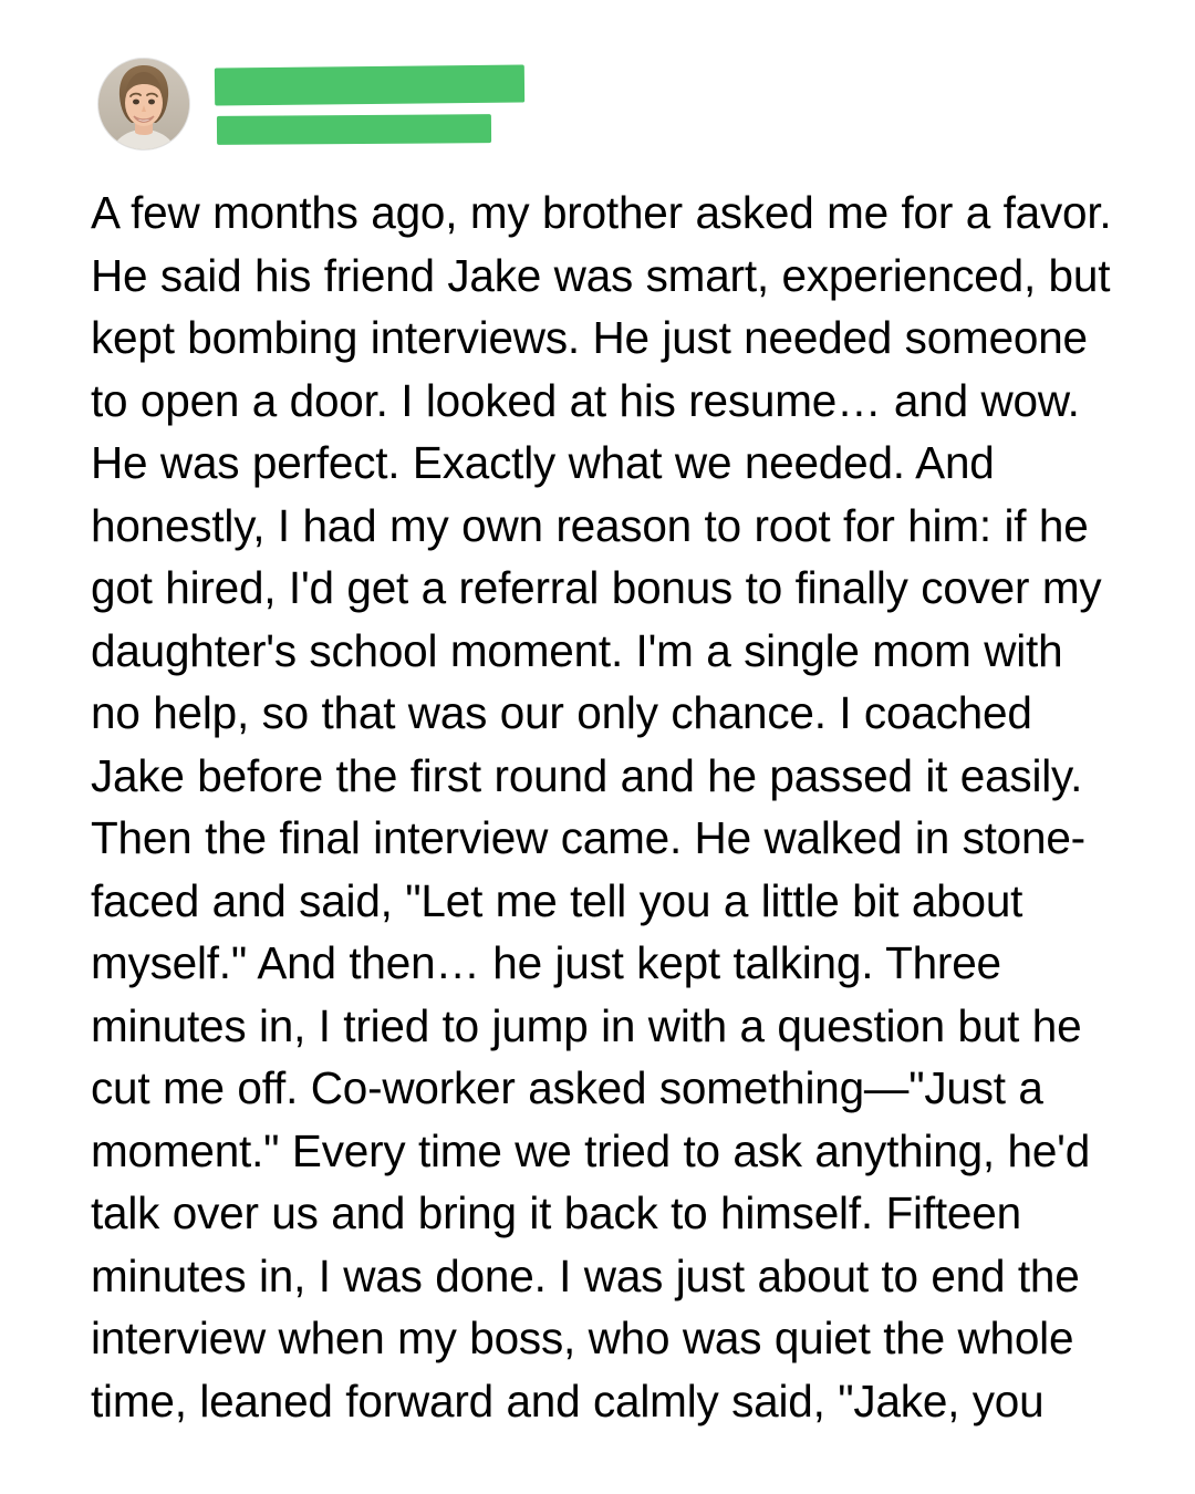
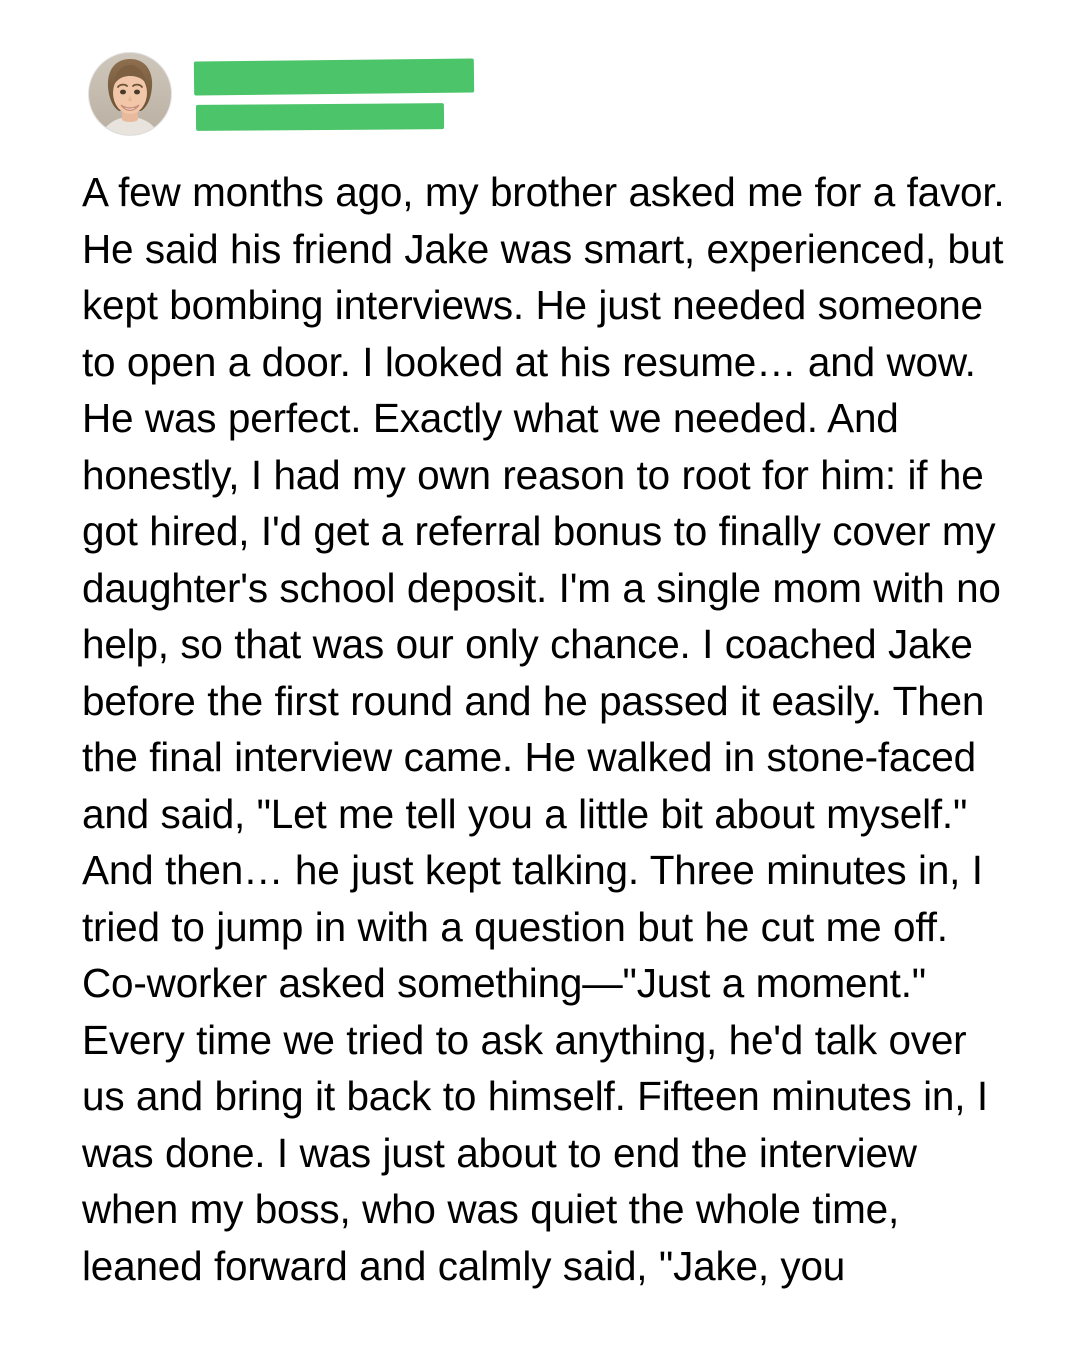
- A few months ago, my brother asked me for a favor. He said his friend Jake was smart, experienced, but kept bombing interviews. He just needed someone to open a door. I looked at his resume… and wow. He was perfect. Exactly what we needed. And honestly, I had my own reason to root for him: if he got hired, I'd get a referral bonus to finally cover my daughter's school moment. I'm a single mom with no help, so that was our only chance. I coached Jake before the first round and he passed it easily. Then the final interview came. He walked in stone-faced and said, "Let me tell you a little bit about myself." And then… he just kept talking. Three minutes in, I tried to jump in with a question but he cut me off. Co-worker asked something—"Just a moment." Every time we tried to ask anything, he'd talk over us and bring it back to himself. Fifteen minutes in, I was done. I was just about to end the interview when my boss, who was quiet the whole time, leaned forward and calmly said, "Jake, you
+ A few months ago, my brother asked me for a favor. He said his friend Jake was smart, experienced, but kept bombing interviews. He just needed someone to open a door. I looked at his resume… and wow. He was perfect. Exactly what we needed. And honestly, I had my own reason to root for him: if he got hired, I'd get a referral bonus to finally cover my daughter's school deposit. I'm a single mom with no help, so that was our only chance. I coached Jake before the first round and he passed it easily. Then the final interview came. He walked in stone-faced and said, "Let me tell you a little bit about myself." And then… he just kept talking. Three minutes in, I tried to jump in with a question but he cut me off. Co-worker asked something—"Just a moment." Every time we tried to ask anything, he'd talk over us and bring it back to himself. Fifteen minutes in, I was done. I was just about to end the interview when my boss, who was quiet the whole time, leaned forward and calmly said, "Jake, you
